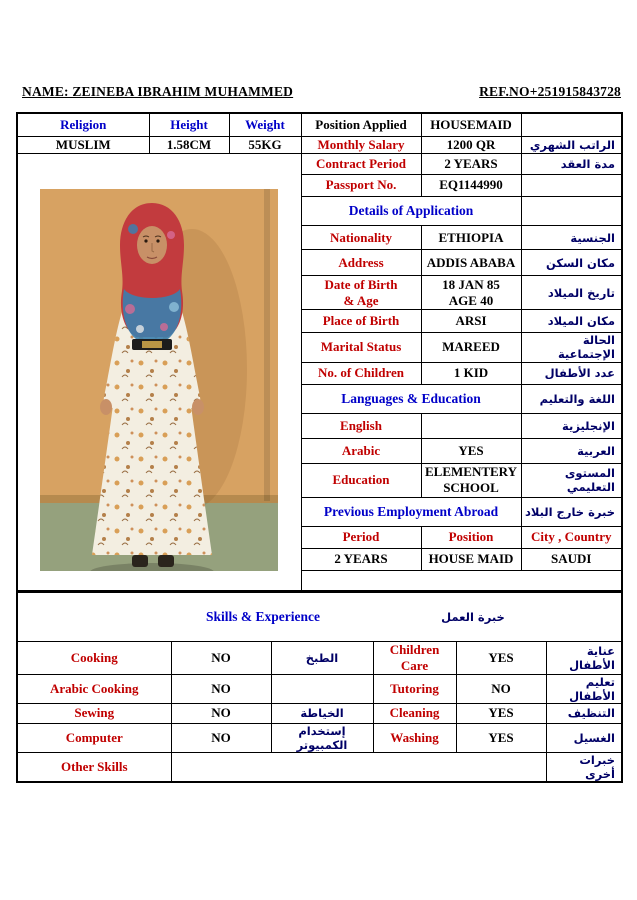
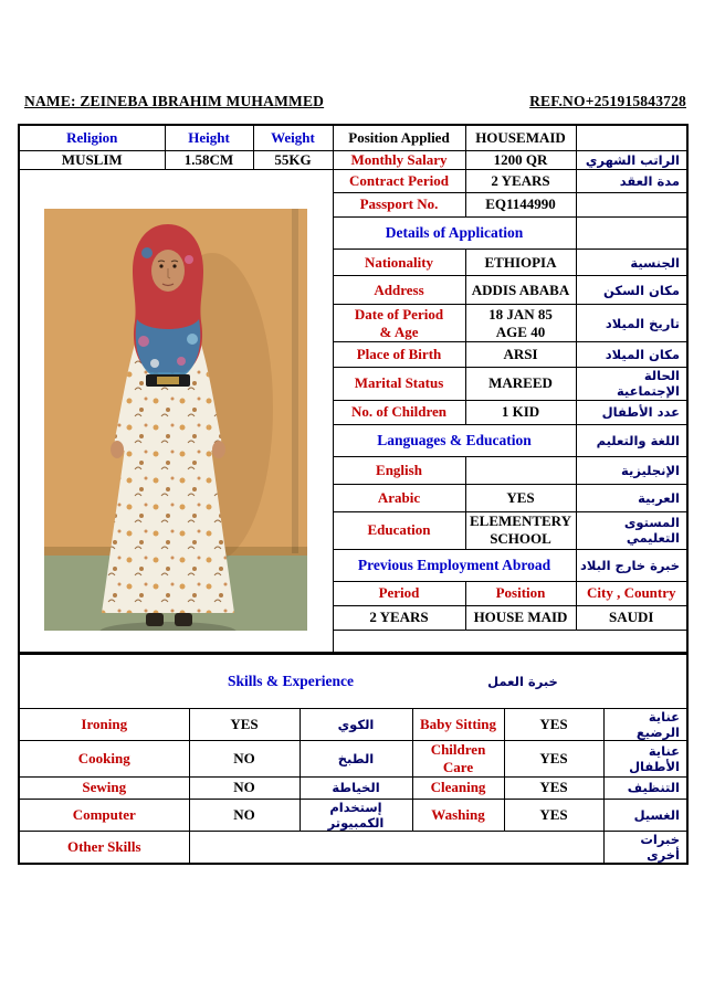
  NAME: ZEINEBA IBRAHIM MUHAMMED
  REF.NO+251915843728
  Religion	Height	Weight	Position Applied	HOUSEMAID
  MUSLIM	1.58CM	55KG	Monthly Salary	1200 QR	الراتب الشهري
  	Contract Period	2 YEARS	مدة العقد
  Passport No.	EQ1144990
  Details of Application
  Nationality	ETHIOPIA	الجنسية
  Address	ADDIS ABABA	مكان السكن
- Date of Birth & Age	18 JAN 85 AGE 40	تاريخ الميلاد
+ Date of Period & Age	18 JAN 85 AGE 40	تاريخ الميلاد
  Place of Birth	ARSI	مكان الميلاد
  Marital Status	MAREED	الحالة الإجتماعية
  No. of Children	1 KID	عدد الأطفال
  Languages & Education	اللغة والتعليم
  English		الإنجليزية
  Arabic	YES	العربية
  Education	ELEMENTERY SCHOOL	المستوى التعليمي
  Previous Employment Abroad	خبرة خارج البلاد
  Period	Position	City , Country
  2 YEARS	HOUSE MAID	SAUDI
  Skills & Experience خبرة العمل
+ Ironing	YES	الكوي	Baby Sitting	YES	عناية الرضيع
  Cooking	NO	الطبخ	Children Care	YES	عناية الأطفال
- Arabic Cooking	NO		Tutoring	NO	تعليم الأطفال
  Sewing	NO	الخياطة	Cleaning	YES	التنظيف
  Computer	NO	إستخدام الكمبيوتر	Washing	YES	الغسيل
  Other Skills		خبرات أخرى
